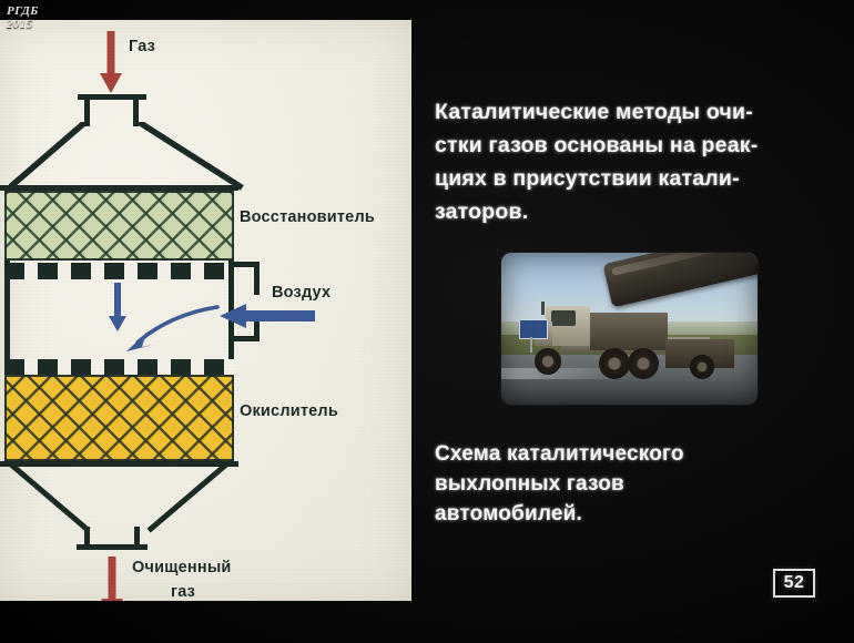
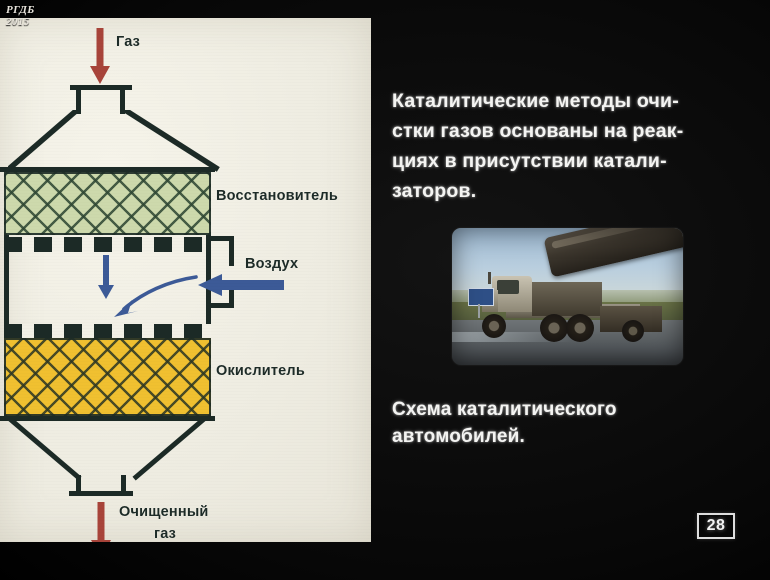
  РГДБ
  2015
  Каталитические методы очи-
  стки газов основаны на реак-
  циях в присутствии катали-
  заторов.
  Схема каталитического
- выхлопных газов
  автомобилей.
- 52
+ 28
